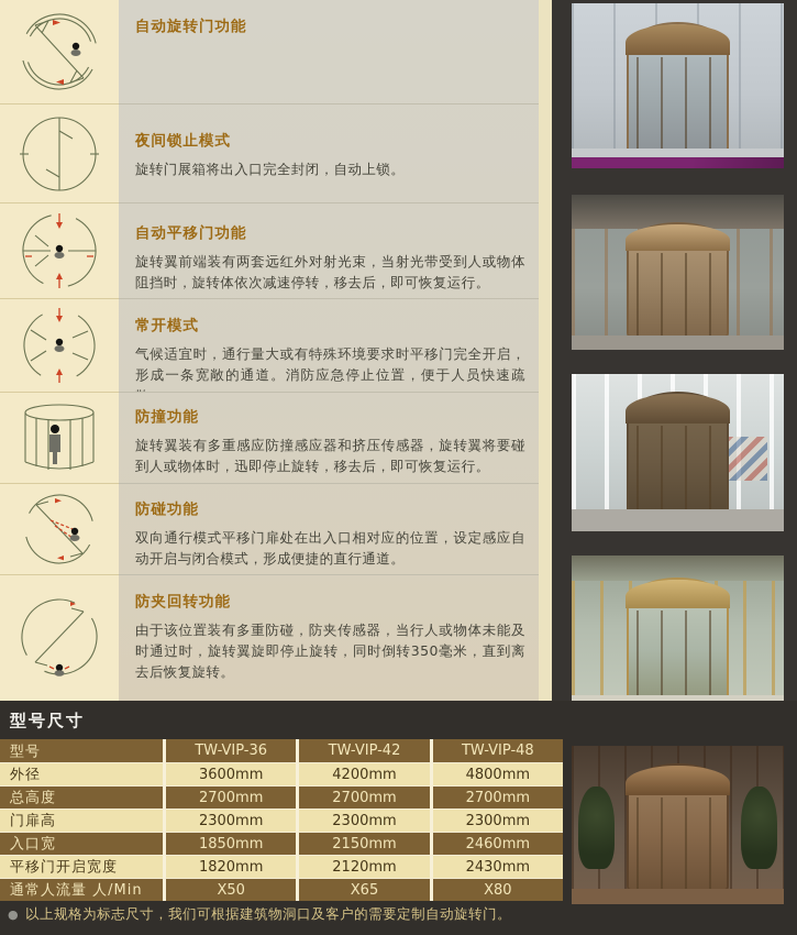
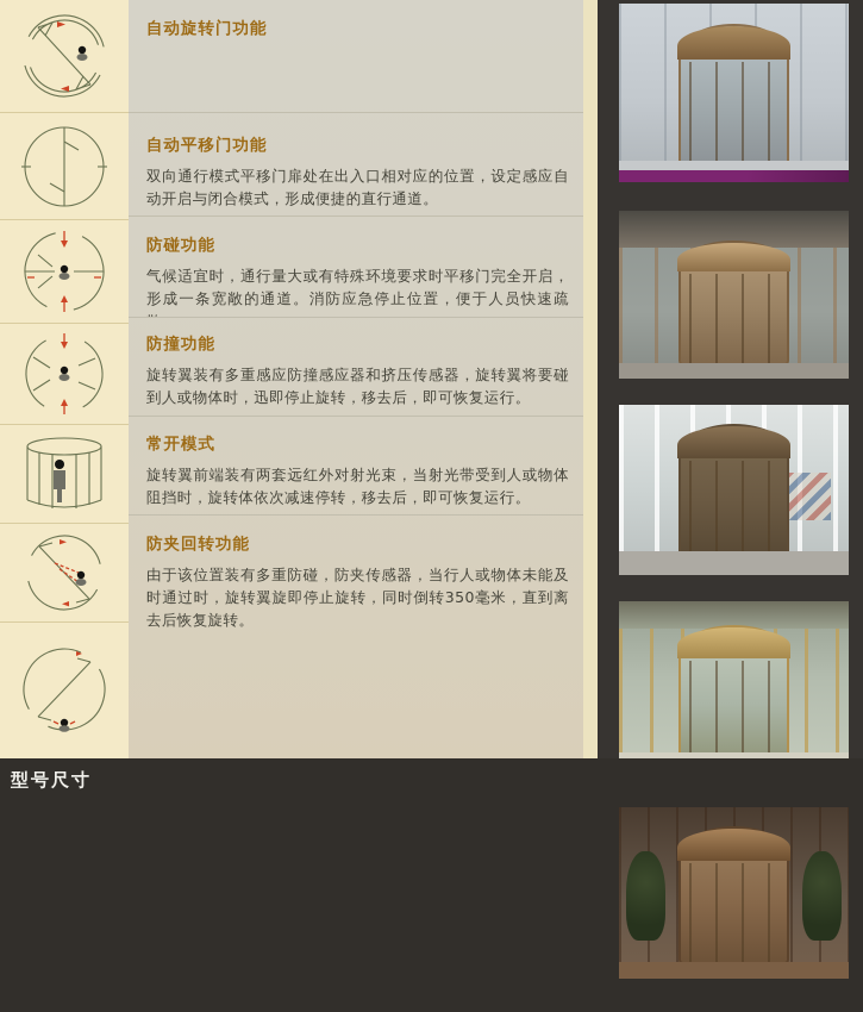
  自动旋转门功能
- 夜间锁止模式
- 旋转门展箱将出入口完全封闭，自动上锁。
  自动平移门功能
- 旋转翼前端装有两套远红外对射光束，当射光带受到人或物体阻挡时，旋转体依次减速停转，移去后，即可恢复运行。
+ 双向通行模式平移门扉处在出入口相对应的位置，设定感应自动开启与闭合模式，形成便捷的直行通道。
- 常开模式
+ 防碰功能
  气候适宜时，通行量大或有特殊环境要求时平移门完全开启，形成一条宽敞的通道。消防应急停止位置，便于人员快速疏
  防撞功能
  旋转翼装有多重感应防撞感应器和挤压传感器，旋转翼将要碰到人或物体时，迅即停止旋转，移去后，即可恢复运行。
- 防碰功能
+ 常开模式
- 双向通行模式平移门扉处在出入口相对应的位置，设定感应自动开启与闭合模式，形成便捷的直行通道。
+ 旋转翼前端装有两套远红外对射光束，当射光带受到人或物体阻挡时，旋转体依次减速停转，移去后，即可恢复运行。
  防夹回转功能
  由于该位置装有多重防碰，防夹传感器，当行人或物体未能及时通过时，旋转翼旋即停止旋转，同时倒转350毫米，直到离去后恢复旋转。
  型号尺寸
- 型号	TW-VIP-36	TW-VIP-42	TW-VIP-48
- 外径	3600mm	4200mm	4800mm
- 总高度	2700mm	2700mm	2700mm
- 门扉高	2300mm	2300mm	2300mm
- 入口宽	1850mm	2150mm	2460mm
- 平移门开启宽度	1820mm	2120mm	2430mm
- 通常人流量 人/Min	X50	X65	X80
- ●
- 以上规格为标志尺寸，我们可根据建筑物洞口及客户的需要定制自动旋转门。
